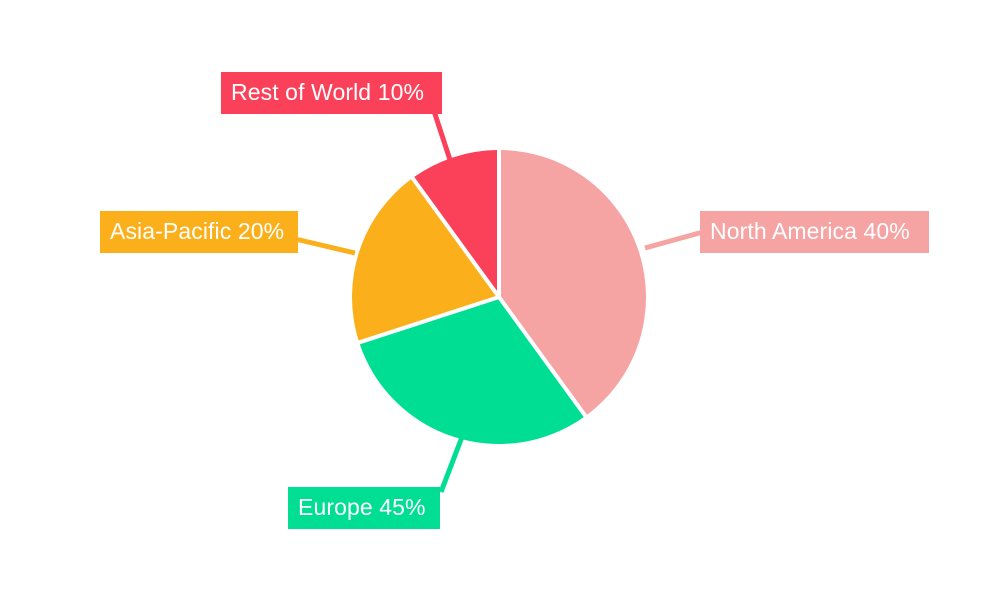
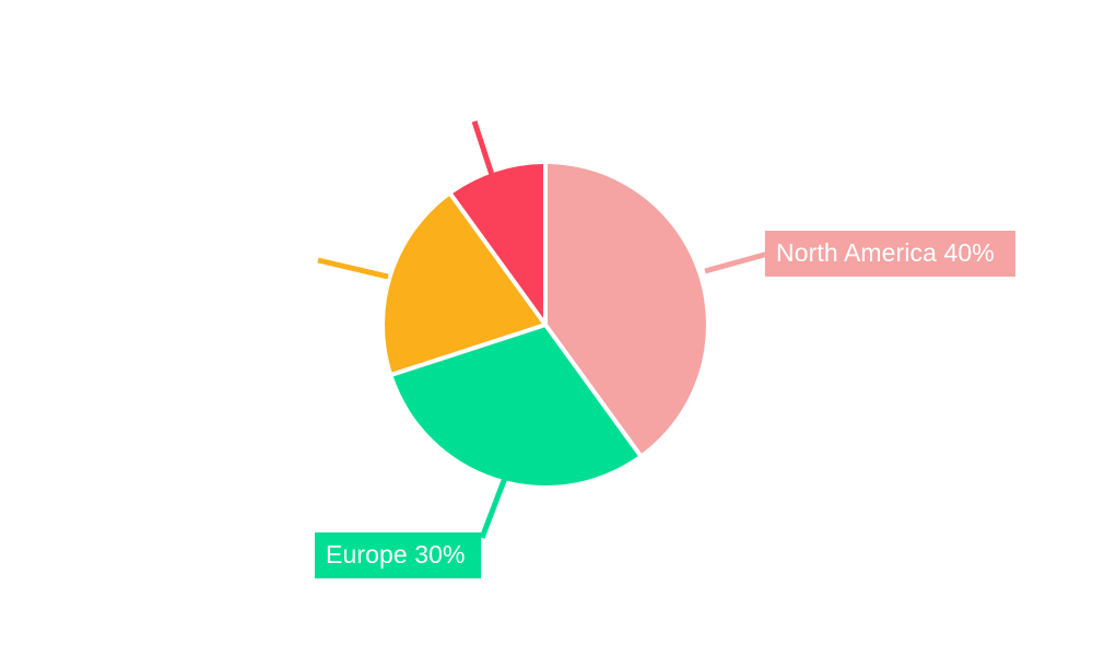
  North America 40%
- Europe 45%
+ Europe 30%
- Asia-Pacific 20%
- Rest of World 10%
